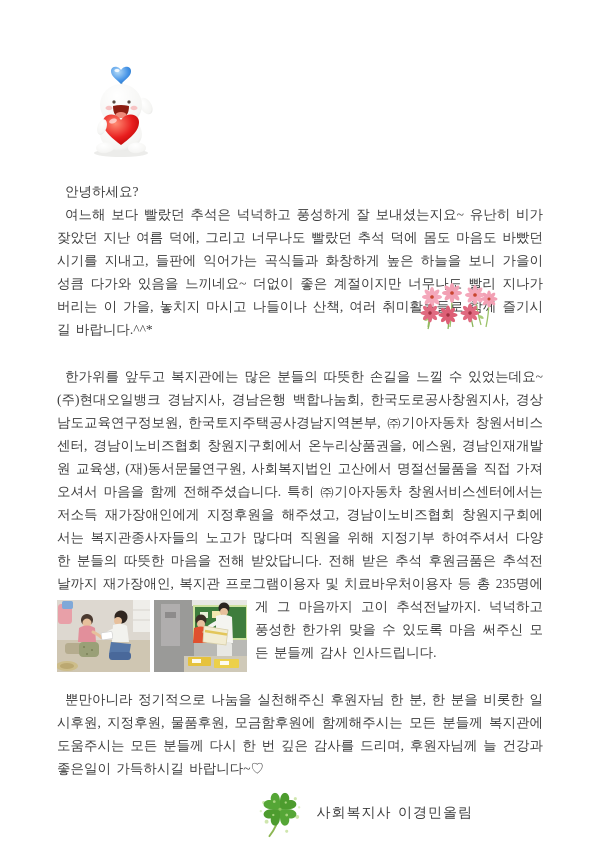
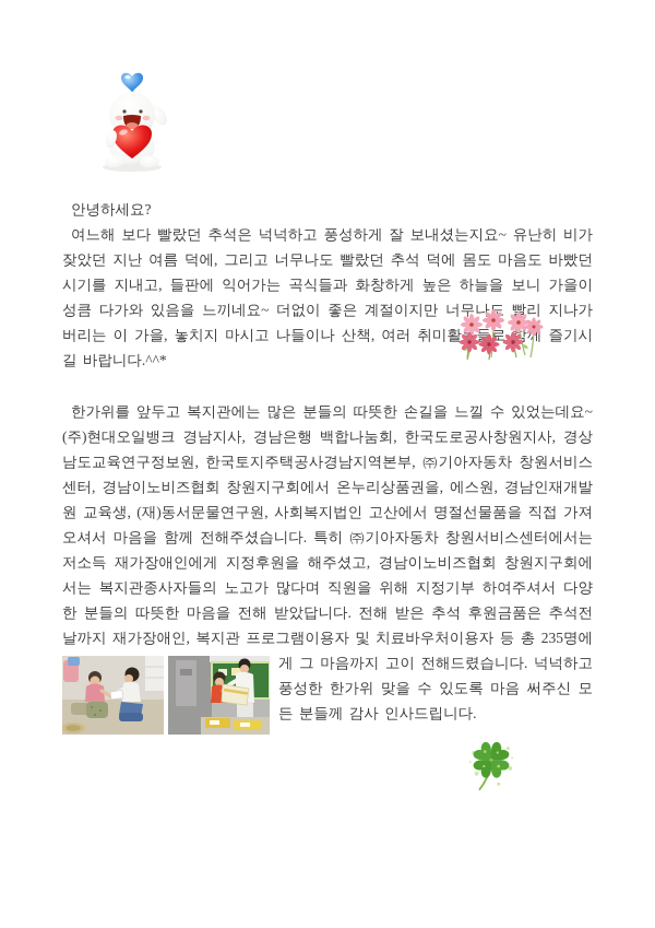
  안녕하세요?
  여느해 보다 빨랐던 추석은 넉넉하고 풍성하게 잘 보내셨는지요~ 유난히 비가 잦았던 지난 여름 덕에, 그리고 너무나도 빨랐던 추석 덕에 몸도 마음도 바빴던 시기를 지내고, 들판에 익어가는 곡식들과 화창하게 높은 하늘을 보니 가을이 성큼 다가와 있음을 느끼네요~ 더없이 좋은 계절이지만 너무나도 빨리 지나가버리는 이 가을, 놓치지 마시고 나들이나 산책, 여러 취미활들로 즐기시길 바랍니다.^^*
- 한가위를 앞두고 복지관에는 많은 분들의 따뜻한 손길을 느낄 수 있었는데요~(주)현대오일뱅크 경남지사, 경남은행 백합나눔회, 한국도로공사창원지사, 경상남도교육연구정보원, 한국토지주택공사경남지역본부, ㈜기아자동차 창원서비스센터, 경남이노비즈협회 창원지구회에서 온누리상품권을, 에스원, 경남인재개발원 교육생, (재)동서문물연구원, 사회복지법인 고산에서 명절선물품을 직접 가져오셔서 마음을 함께 전해주셨습니다. 특히 ㈜기아자동차 창원서비스센터에서는 저소득 재가장애인에게 지정후원을 해주셨고, 경남이노비즈협회 창원지구회에서는 복지관종사자들의 노고가 많다며 직원을 위해 지정기부 하여주셔서 다양한 분들의 따뜻한 마음을 전해 받았답니다. 전해 받은 추석 후원금품은 추석전날까지 재가장애인, 복지관 프로그램이용자 및 치료바우처이용자 등 총 235명에게 그 마음까지 고이 추석전날까지. 넉넉하고 풍성한 한가위 맞을 수 있도록 마음 써주신 모든 분들께 감사 인사드립니다.
+ 한가위를 앞두고 복지관에는 많은 분들의 따뜻한 손길을 느낄 수 있었는데요~(주)현대오일뱅크 경남지사, 경남은행 백합나눔회, 한국도로공사창원지사, 경상남도교육연구정보원, 한국토지주택공사경남지역본부, ㈜기아자동차 창원서비스센터, 경남이노비즈협회 창원지구회에서 온누리상품권을, 에스원, 경남인재개발원 교육생, (재)동서문물연구원, 사회복지법인 고산에서 명절선물품을 직접 가져오셔서 마음을 함께 전해주셨습니다. 특히 ㈜기아자동차 창원서비스센터에서는 저소득 재가장애인에게 지정후원을 해주셨고, 경남이노비즈협회 창원지구회에서는 복지관종사자들의 노고가 많다며 직원을 위해 지정기부 하여주셔서 다양한 분들의 따뜻한 마음을 전해 받았답니다. 전해 받은 추석 후원금품은 추석전날까지 재가장애인, 복지관 프로그램이용자 및 치료바우처이용자 등 총 235명에게 그 마음까지 고이 전해드렸습니다. 넉넉하고 풍성한 한가위 맞을 수 있도록 마음 써주신 모든 분들께 감사 인사드립니다.
- 뿐만아니라 정기적으로 나눔을 실천해주신 후원자님 한 분, 한 분을 비롯한 일시후원, 지정후원, 물품후원, 모금함후원에 함께해주시는 모든 분들께 복지관에 도움주시는 모든 분들께 다시 한 번 깊은 감사를 드리며, 후원자님께 늘 건강과 좋은일이 가득하시길 바랍니다~♡
- 사회복지사 이경민올림
